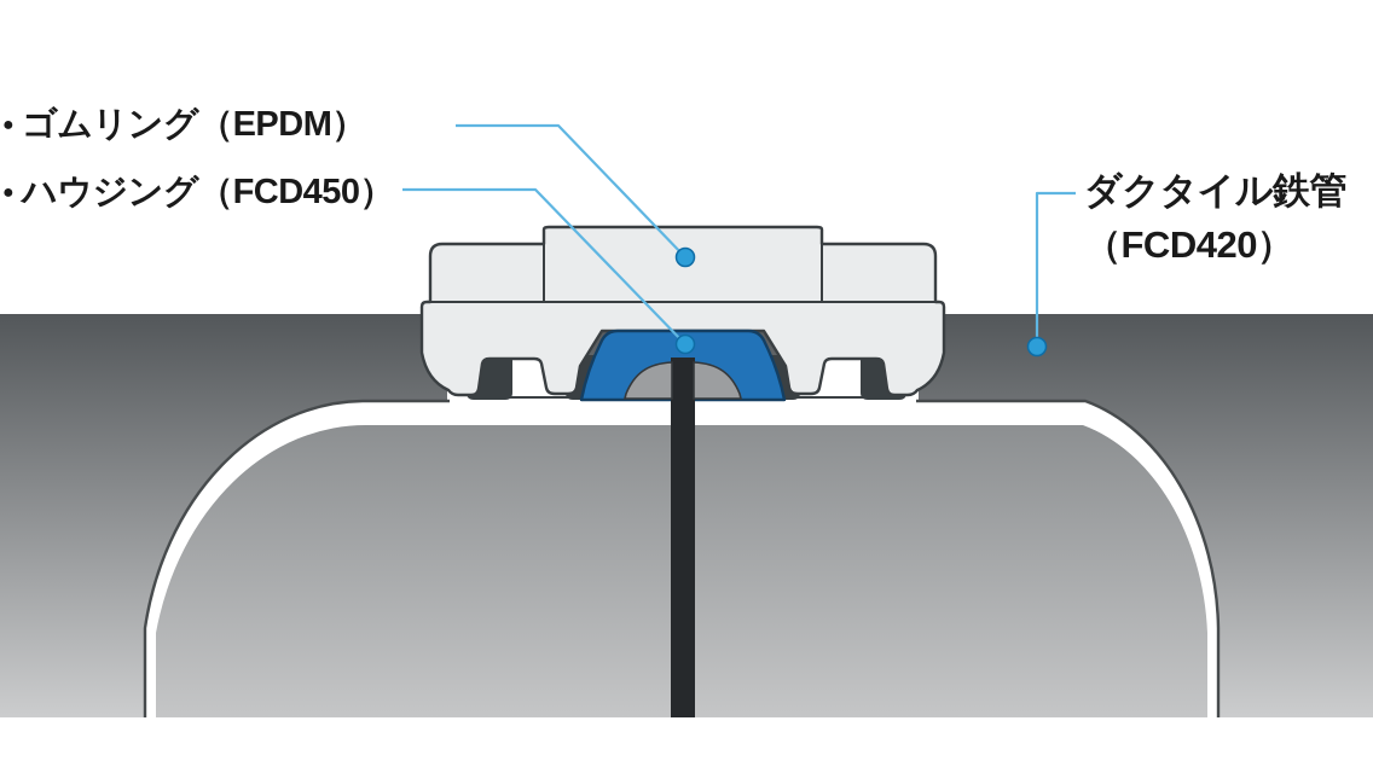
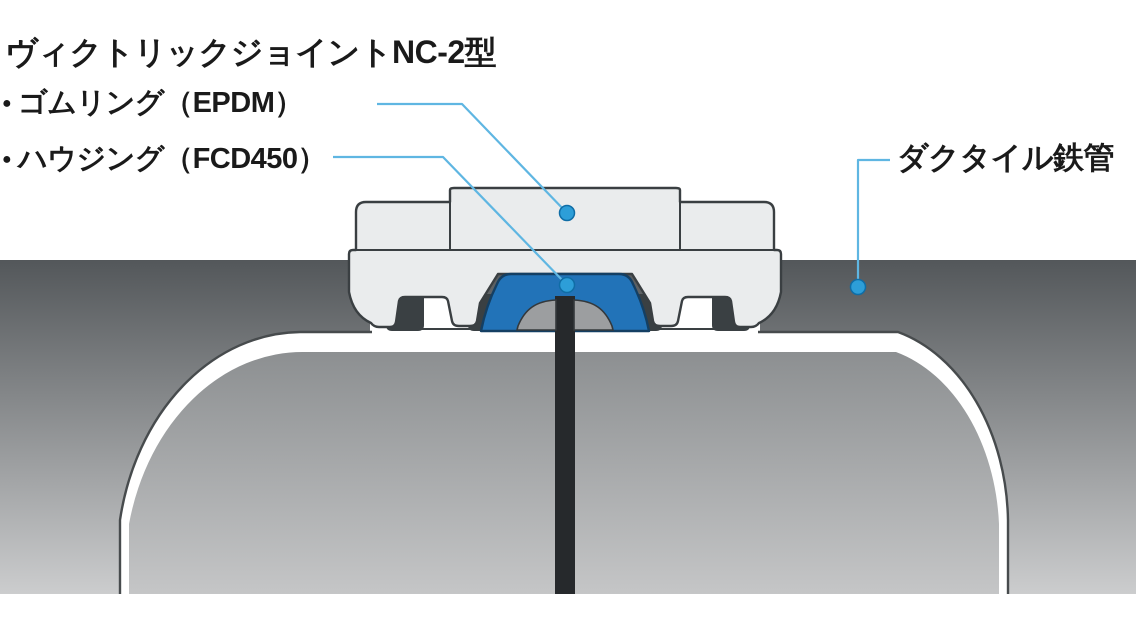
+ ヴィクトリックジョイントNC-2型
  ●
  ゴムリング（EPDM）
  ●
  ハウジング（FCD450）
  ダクタイル鉄管
- （FCD420）
